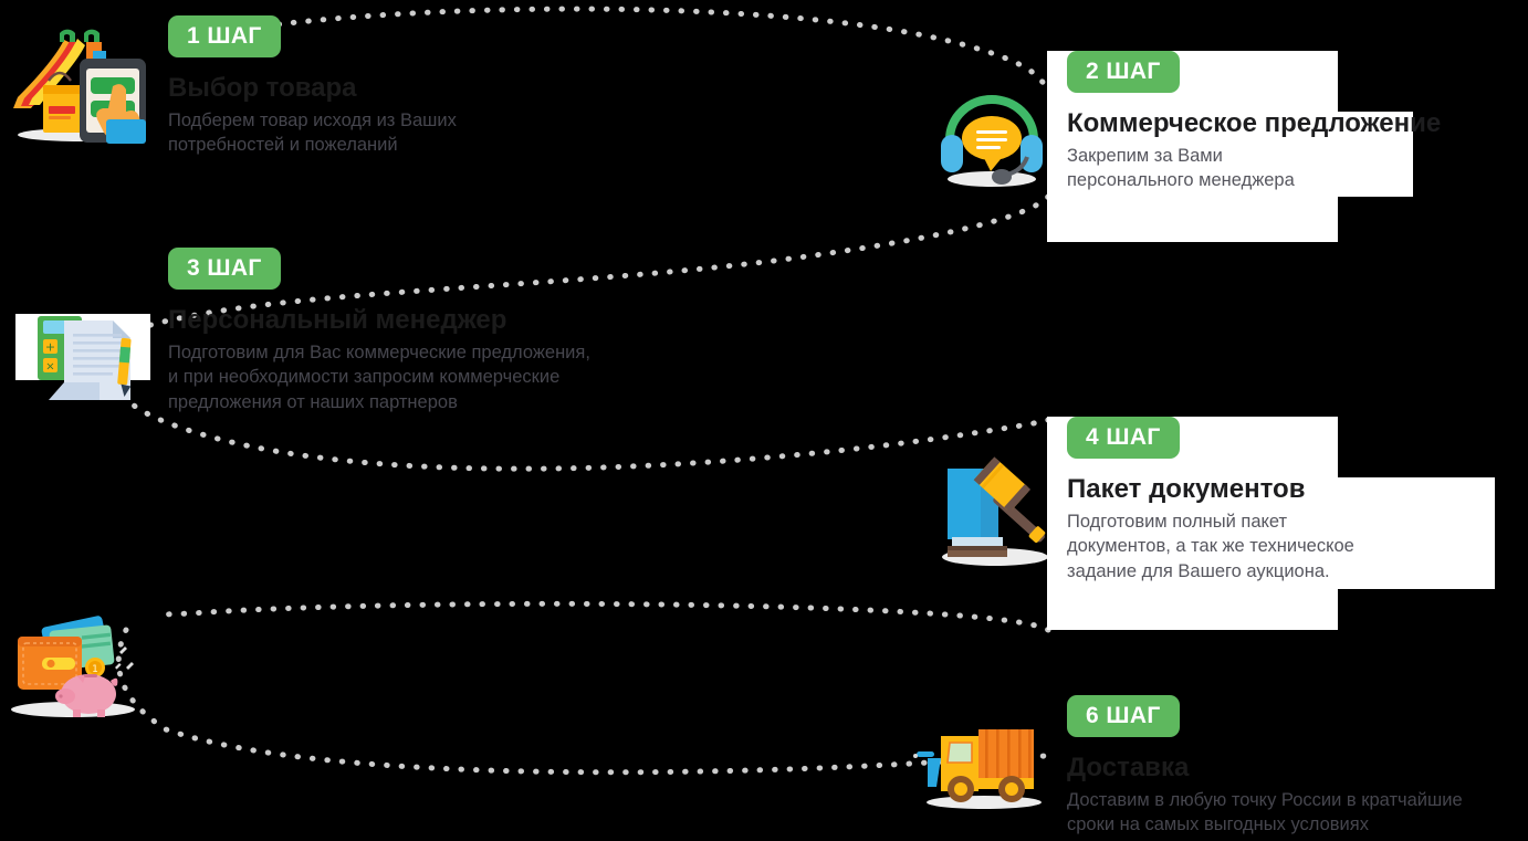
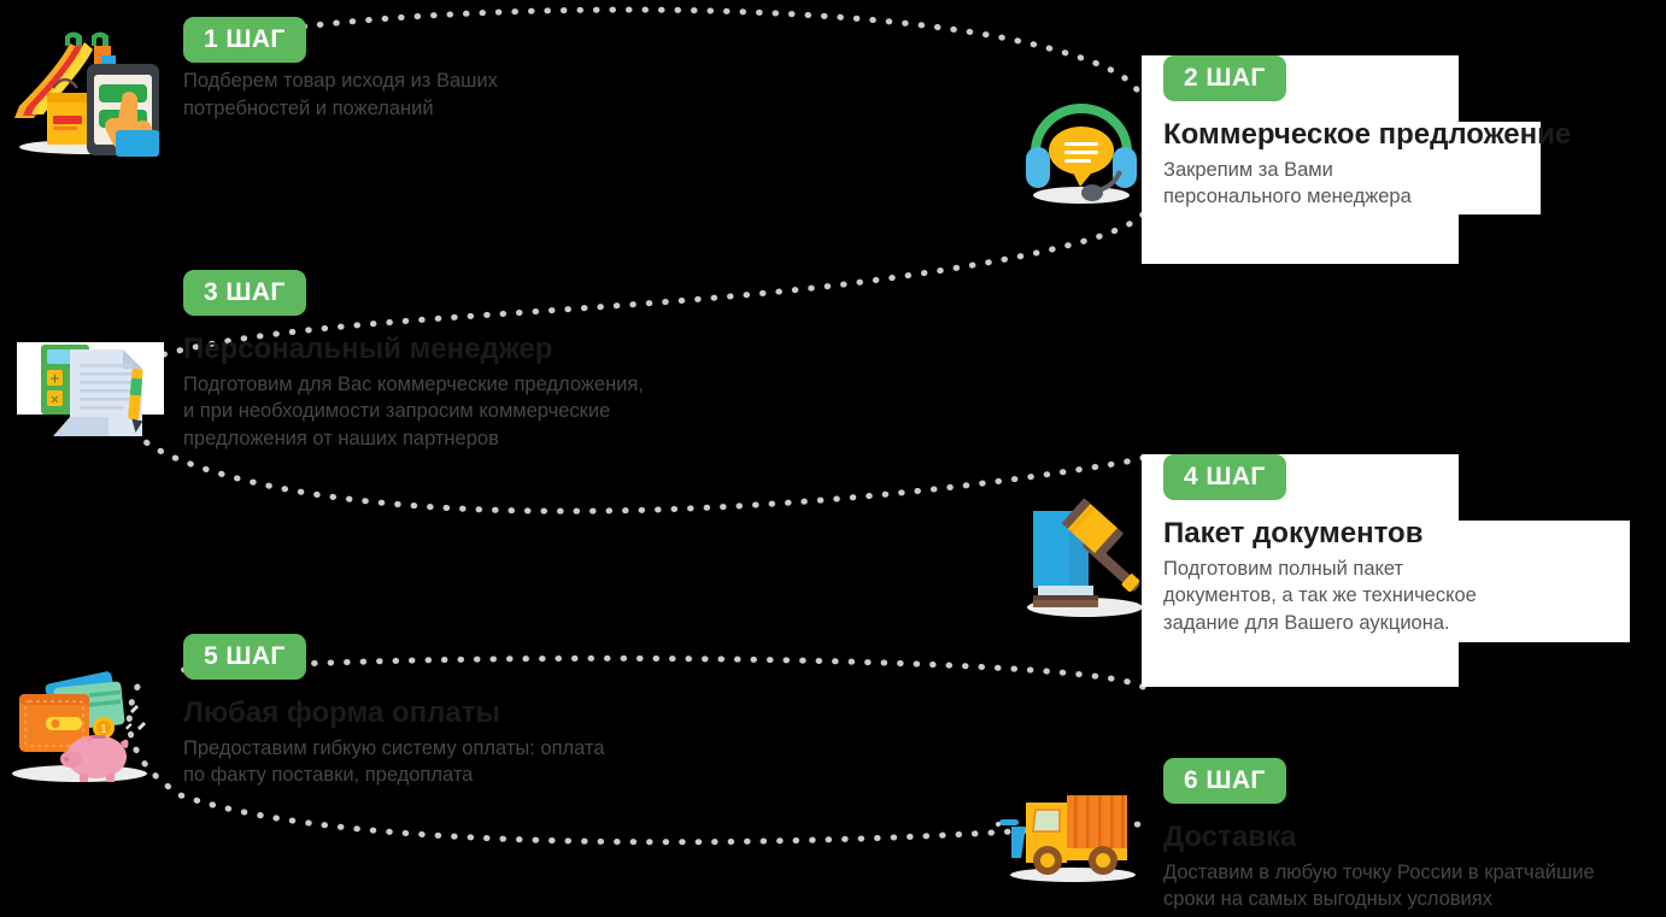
  1 ШАГ
- Выбор товара
  Подберем товар исходя из Ваших
  потребностей и пожеланий
  2 ШАГ
  Коммерческое предложение
  Закрепим за Вами
  персонального менеджера
  +
  ×
  3 ШАГ
  Персональный менеджер
  Подготовим для Вас коммерческие предложения,
  и при необходимости запросим коммерческие
  предложения от наших партнеров
  4 ШАГ
  Пакет документов
  Подготовим полный пакет
  документов, а так же техническое
  задание для Вашего аукциона.
  1
+ 5 ШАГ
+ Любая форма оплаты
+ Предоставим гибкую систему оплаты: оплата
+ по факту поставки, предоплата
  6 ШАГ
  Доставка
  Доставим в любую точку России в кратчайшие
  сроки на самых выгодных условиях
